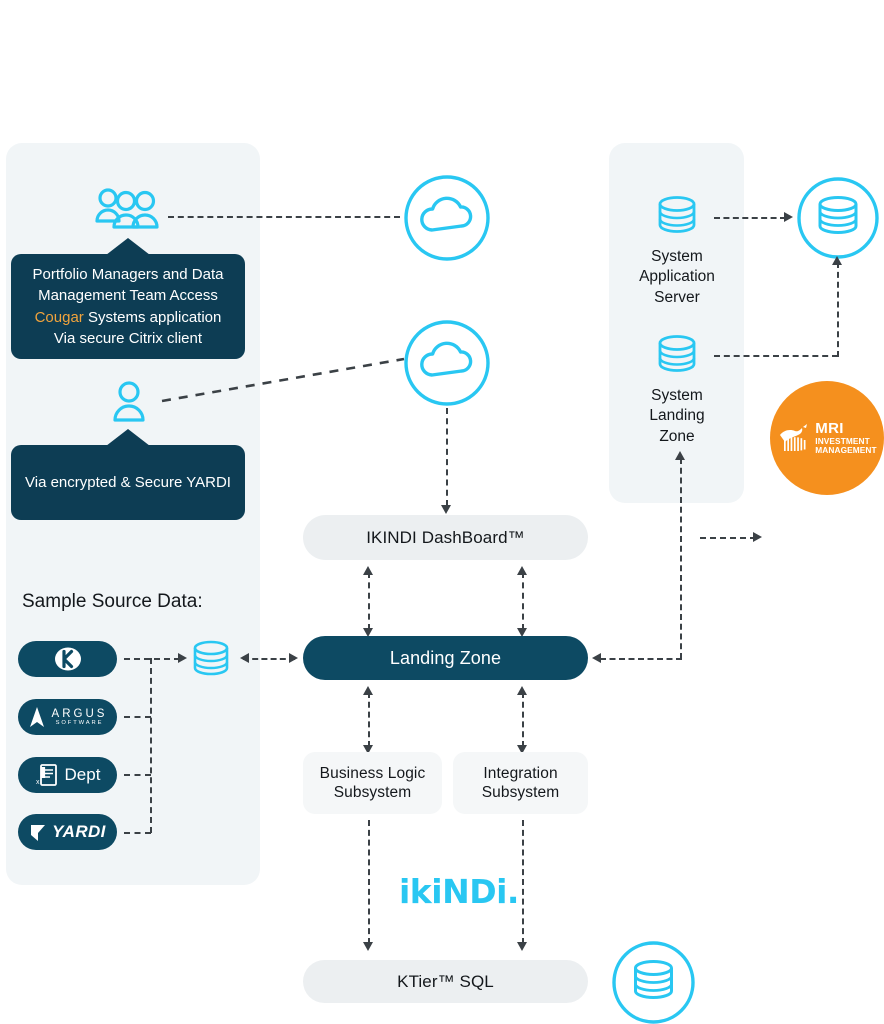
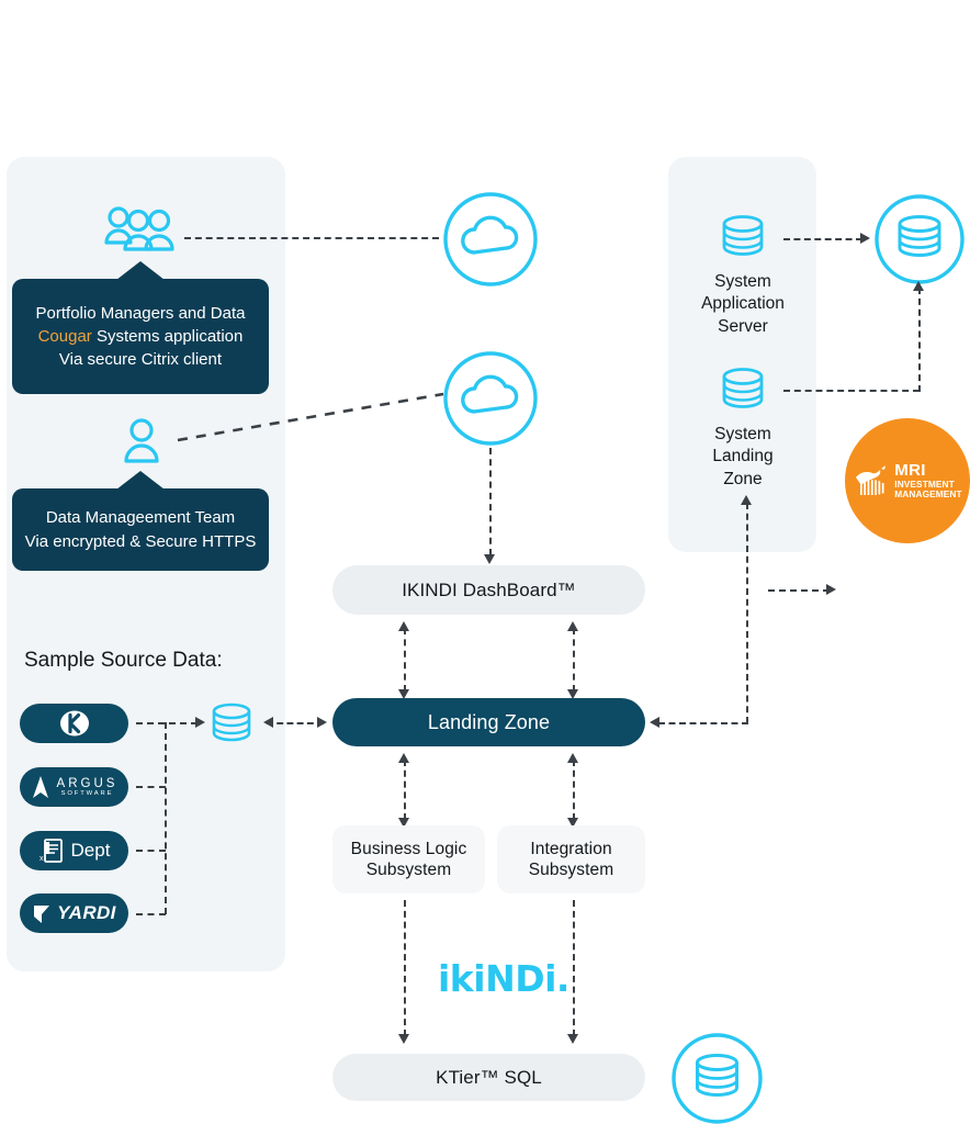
  Portfolio Managers and Data
- Management Team Access
  Cougar Systems application
  Via secure Citrix client
+ Data Manageement Team
- Via encrypted & Secure YARDI
+ Via encrypted & Secure HTTPS
  Sample Source Data:
  ARGUS
  Dept
  YARDI
  IKINDI DashBoard™
  Landing Zone
  Business Logic
  Subsystem
  Integration
  Subsystem
  ikiNDi.
  KTier™ SQL
  System
  Application
  Server
  System
  Landing
  Zone
  MRI
  INVESTMENT
  MANAGEMENT
